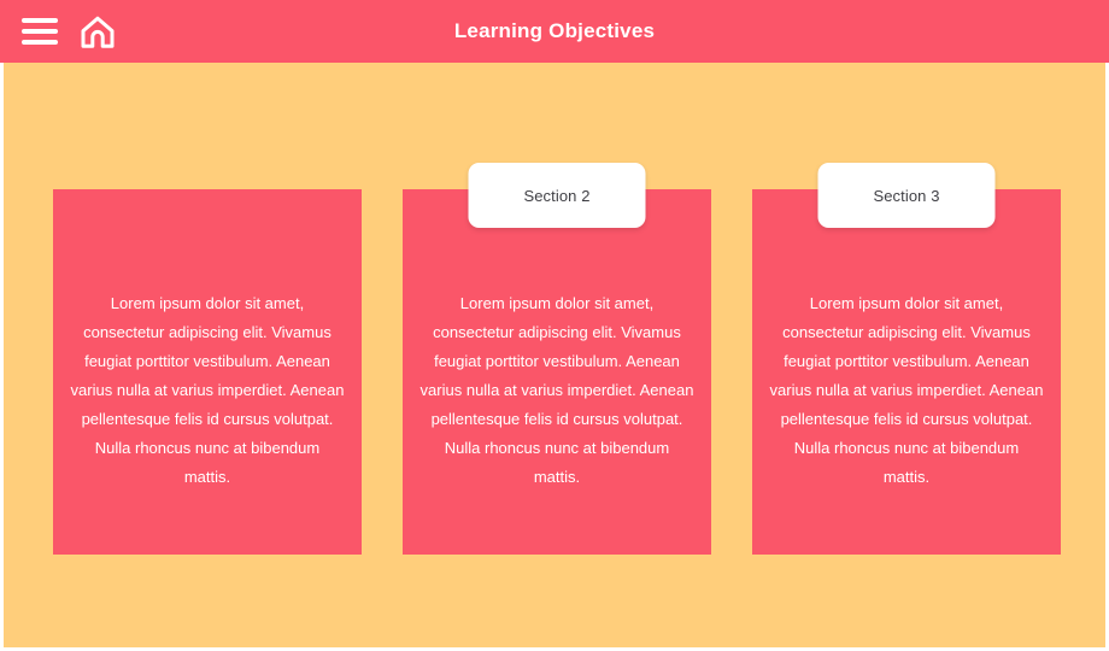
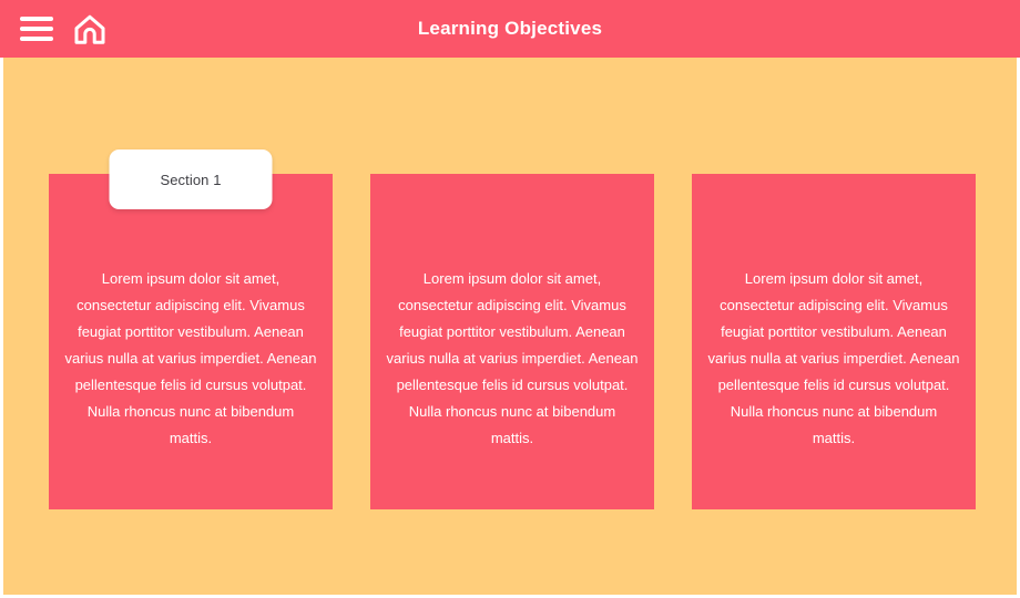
  Learning Objectives
  Lorem ipsum dolor sit amet, consectetur adipiscing elit. Vivamus feugiat porttitor vestibulum. Aenean varius nulla at varius imperdiet. Aenean pellentesque felis id cursus volutpat. Nulla rhoncus nunc at bibendum mattis.
+ Section 1
  Lorem ipsum dolor sit amet, consectetur adipiscing elit. Vivamus feugiat porttitor vestibulum. Aenean varius nulla at varius imperdiet. Aenean pellentesque felis id cursus volutpat. Nulla rhoncus nunc at bibendum mattis.
- Section 2
  Lorem ipsum dolor sit amet, consectetur adipiscing elit. Vivamus feugiat porttitor vestibulum. Aenean varius nulla at varius imperdiet. Aenean pellentesque felis id cursus volutpat. Nulla rhoncus nunc at bibendum mattis.
- Section 3
